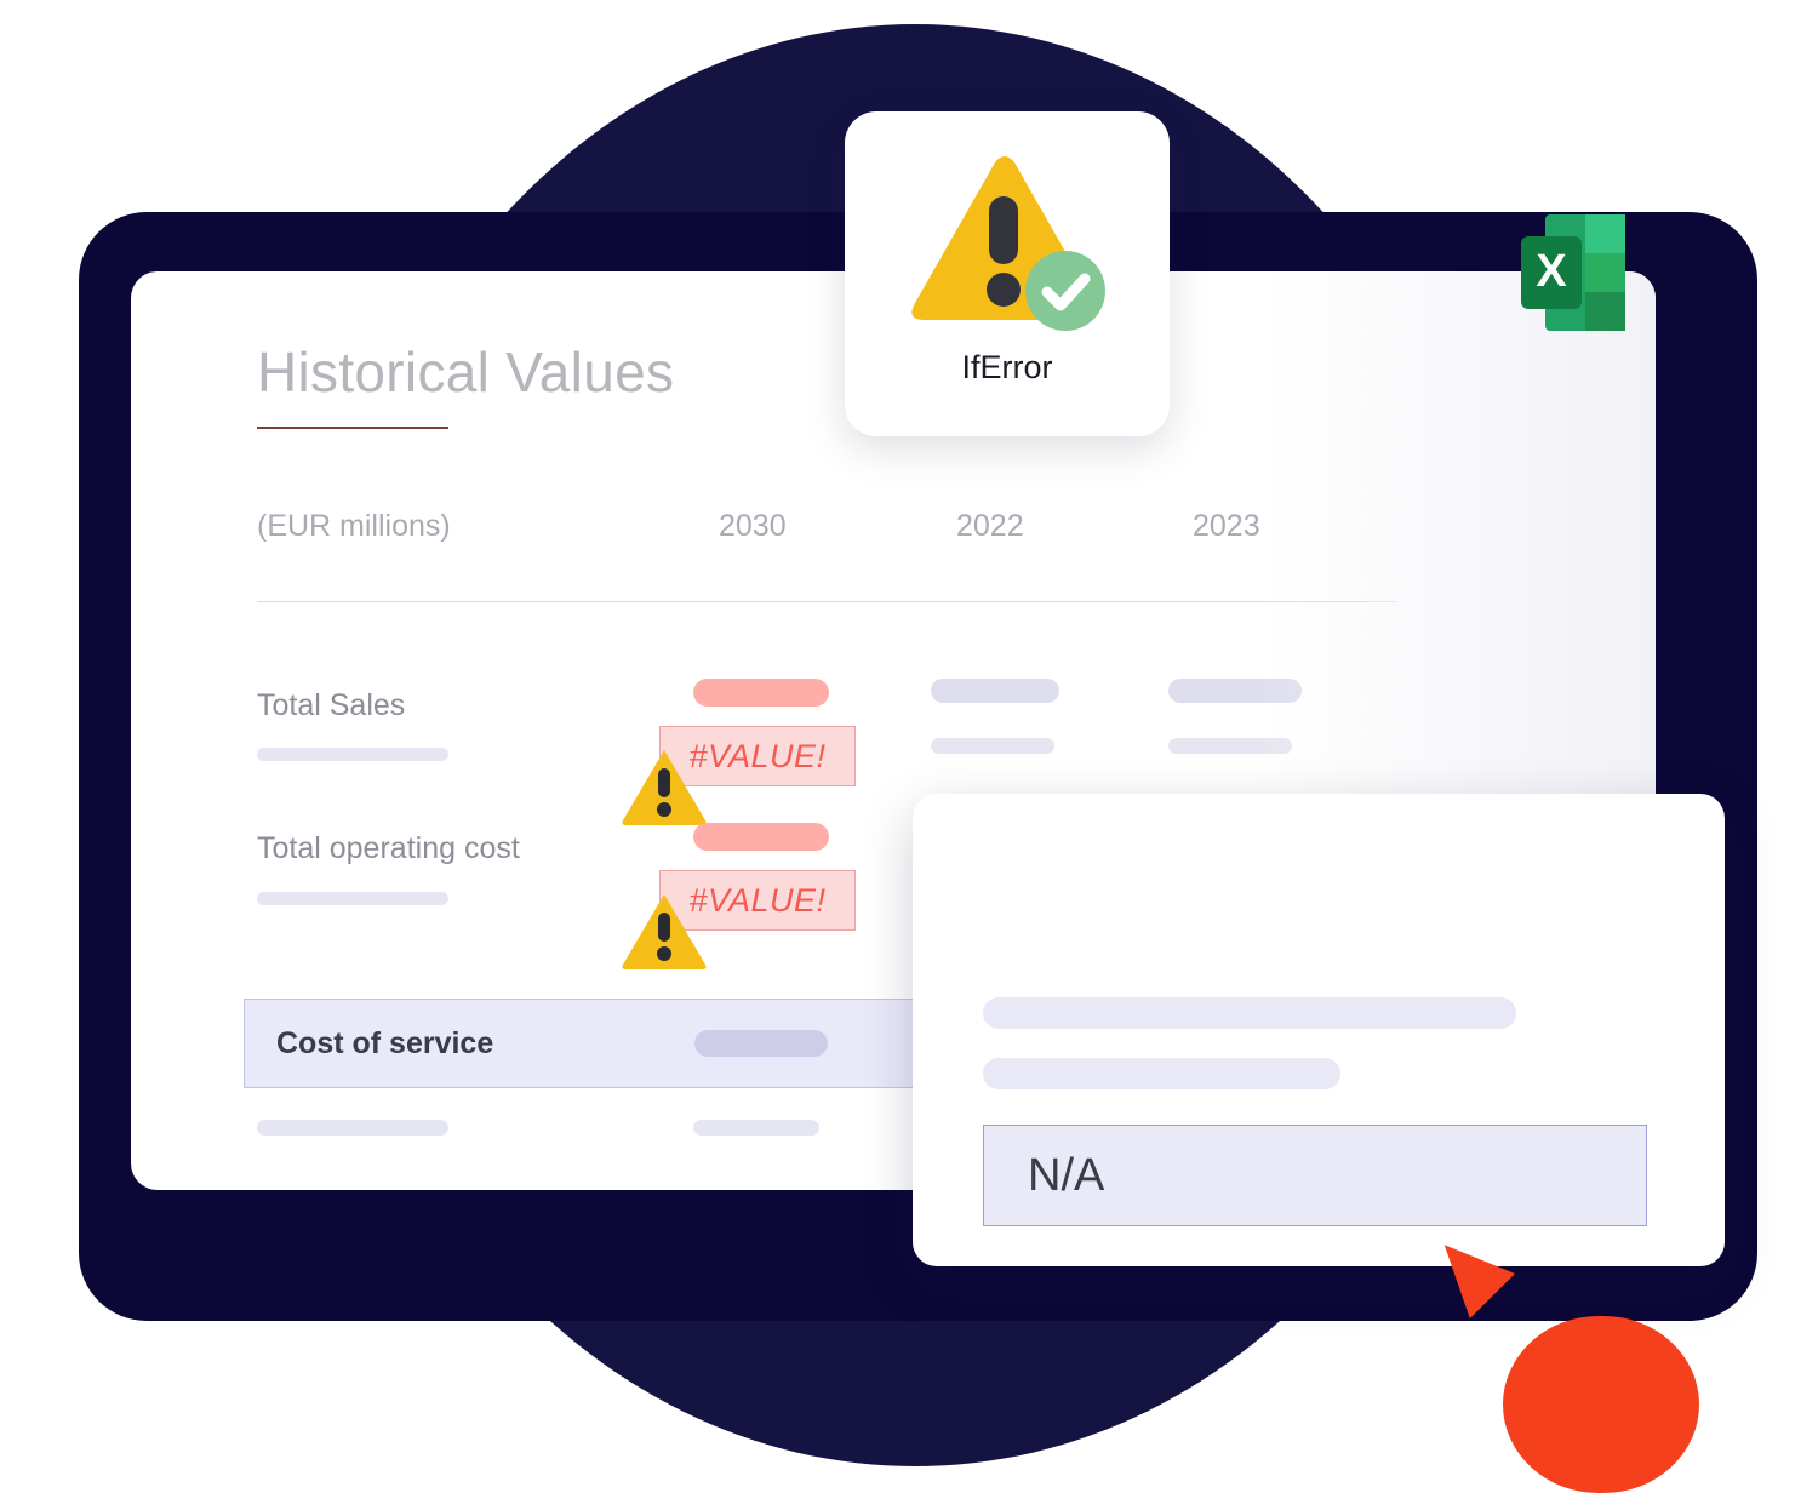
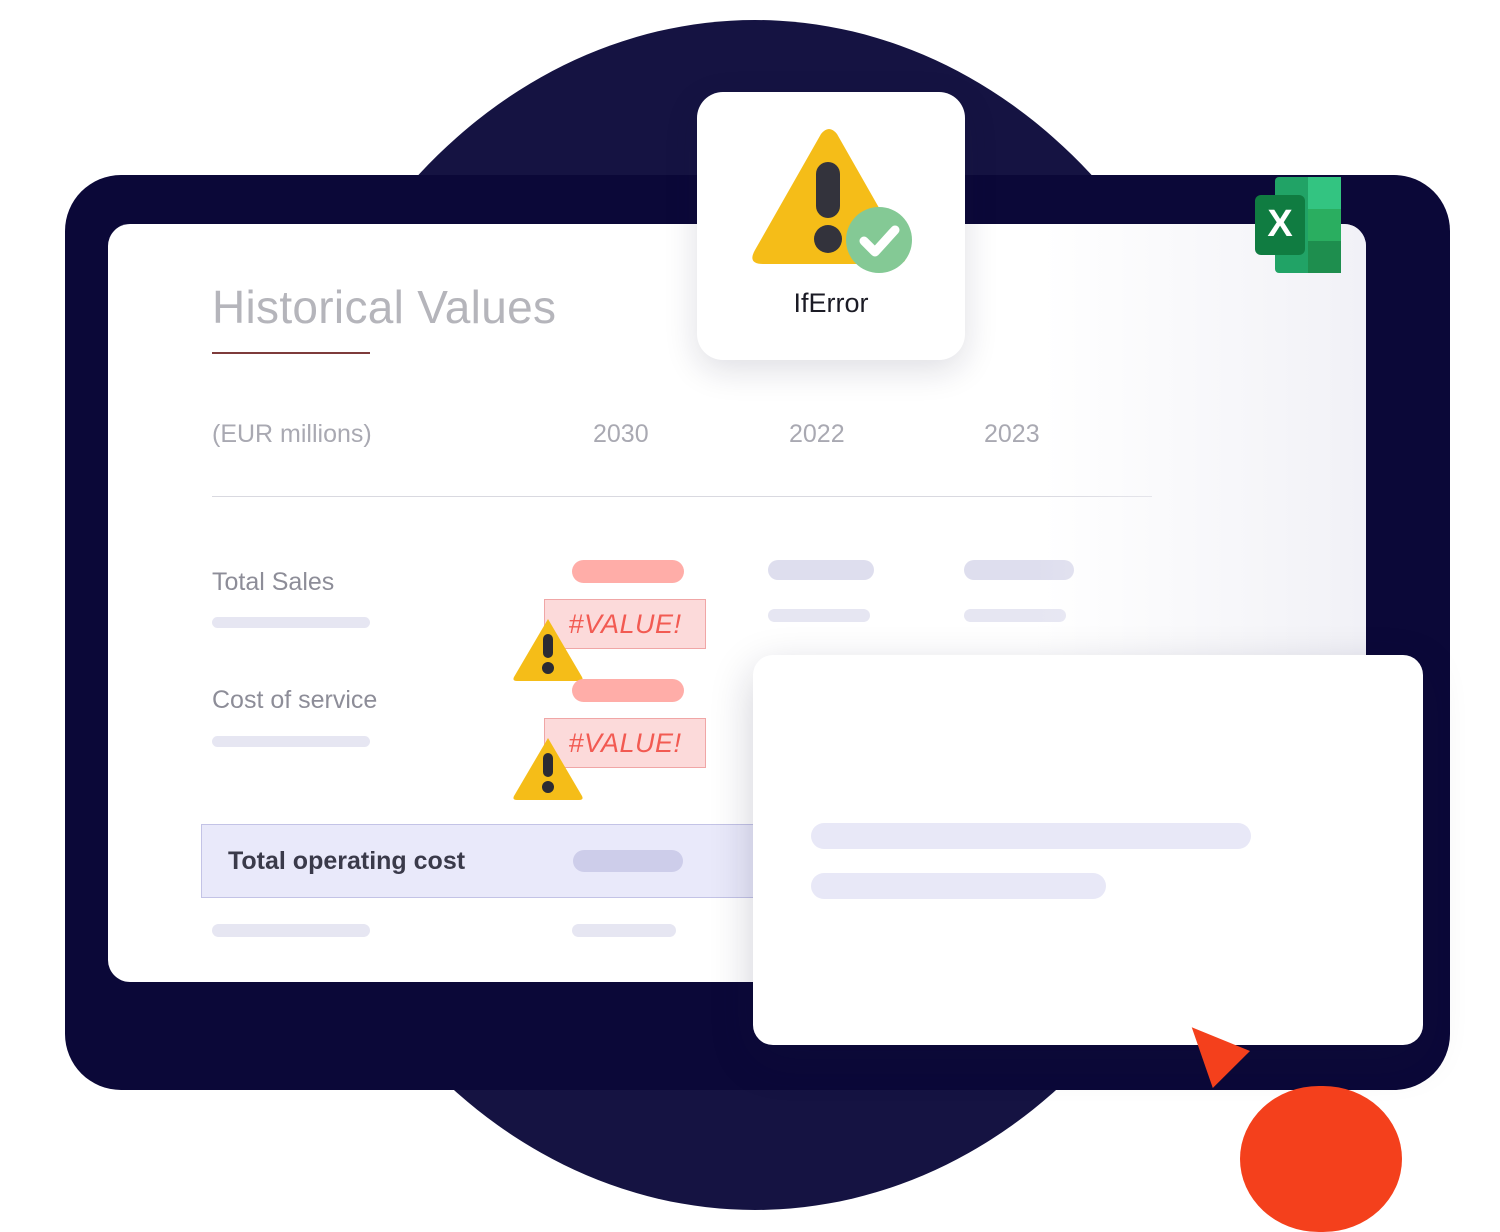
  Historical Values
  (EUR millions)
  2030
  2022
  2023
  Total Sales
  #VALUE!
- Total operating cost
+ Cost of service
  #VALUE!
- Cost of service
+ Total operating cost
  IfError
  X
- N/A
